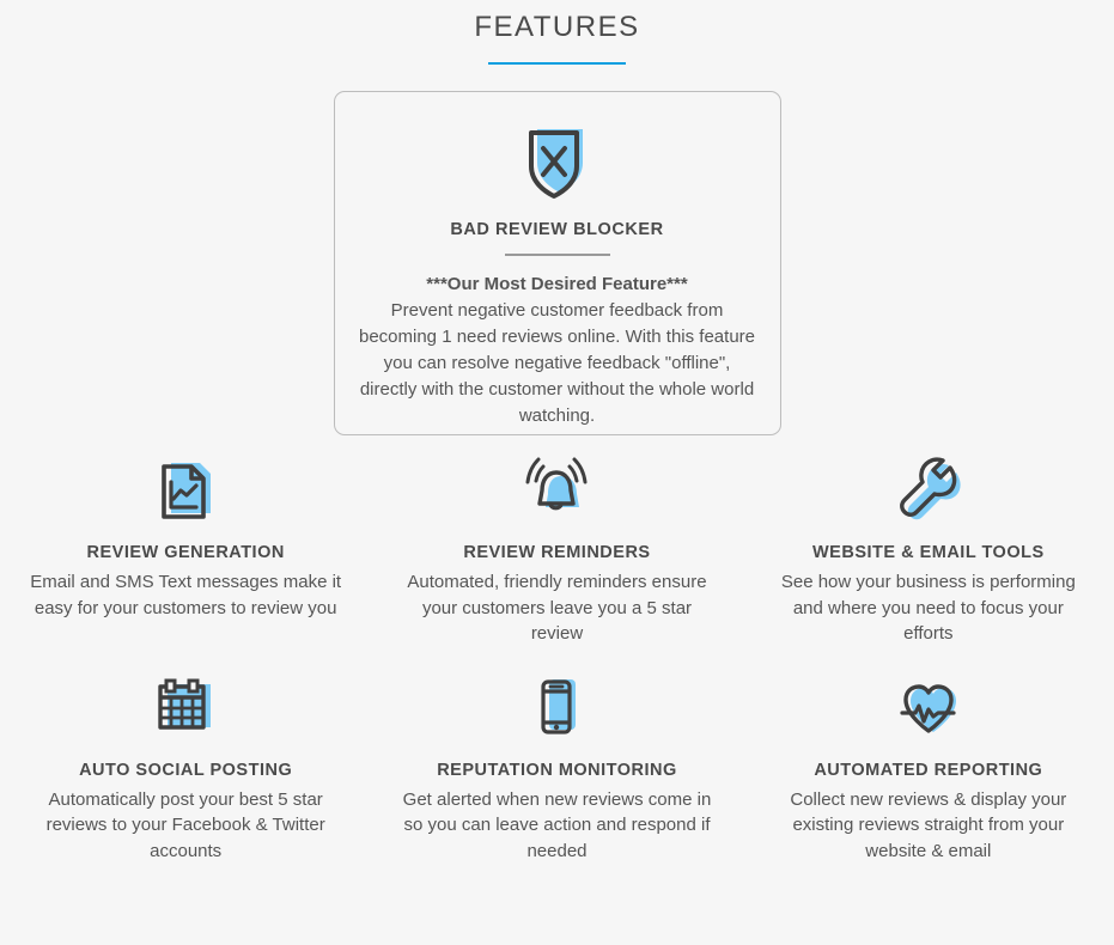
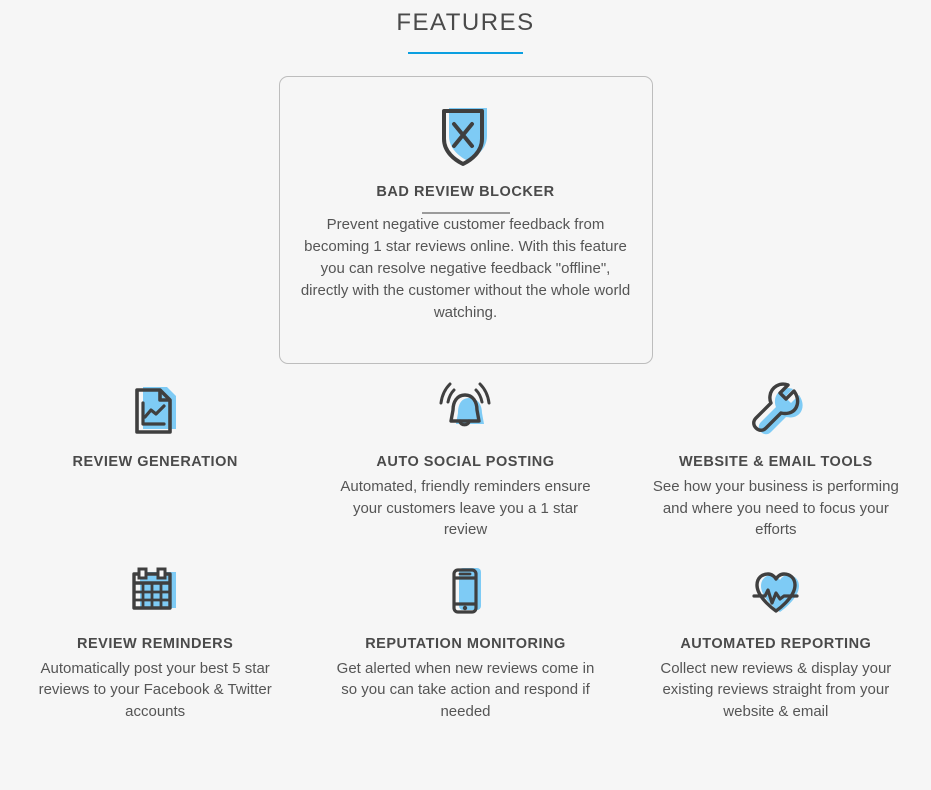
  FEATURES
  BAD REVIEW BLOCKER
- ***Our Most Desired Feature***
- Prevent negative customer feedback from becoming 1 need reviews online. With this feature you can resolve negative feedback "offline", directly with the customer without the whole world watching.
+ Prevent negative customer feedback from becoming 1 star reviews online. With this feature you can resolve negative feedback "offline", directly with the customer without the whole world watching.
  REVIEW GENERATION
- Email and SMS Text messages make it easy for your customers to review you
- REVIEW REMINDERS
+ AUTO SOCIAL POSTING
- Automated, friendly reminders ensure your customers leave you a 5 star review
+ Automated, friendly reminders ensure your customers leave you a 1 star review
  WEBSITE & EMAIL TOOLS
  See how your business is performing and where you need to focus your efforts
- AUTO SOCIAL POSTING
+ REVIEW REMINDERS
  Automatically post your best 5 star reviews to your Facebook & Twitter accounts
  REPUTATION MONITORING
- Get alerted when new reviews come in so you can leave action and respond if needed
+ Get alerted when new reviews come in so you can take action and respond if needed
  AUTOMATED REPORTING
  Collect new reviews & display your existing reviews straight from your website & email
